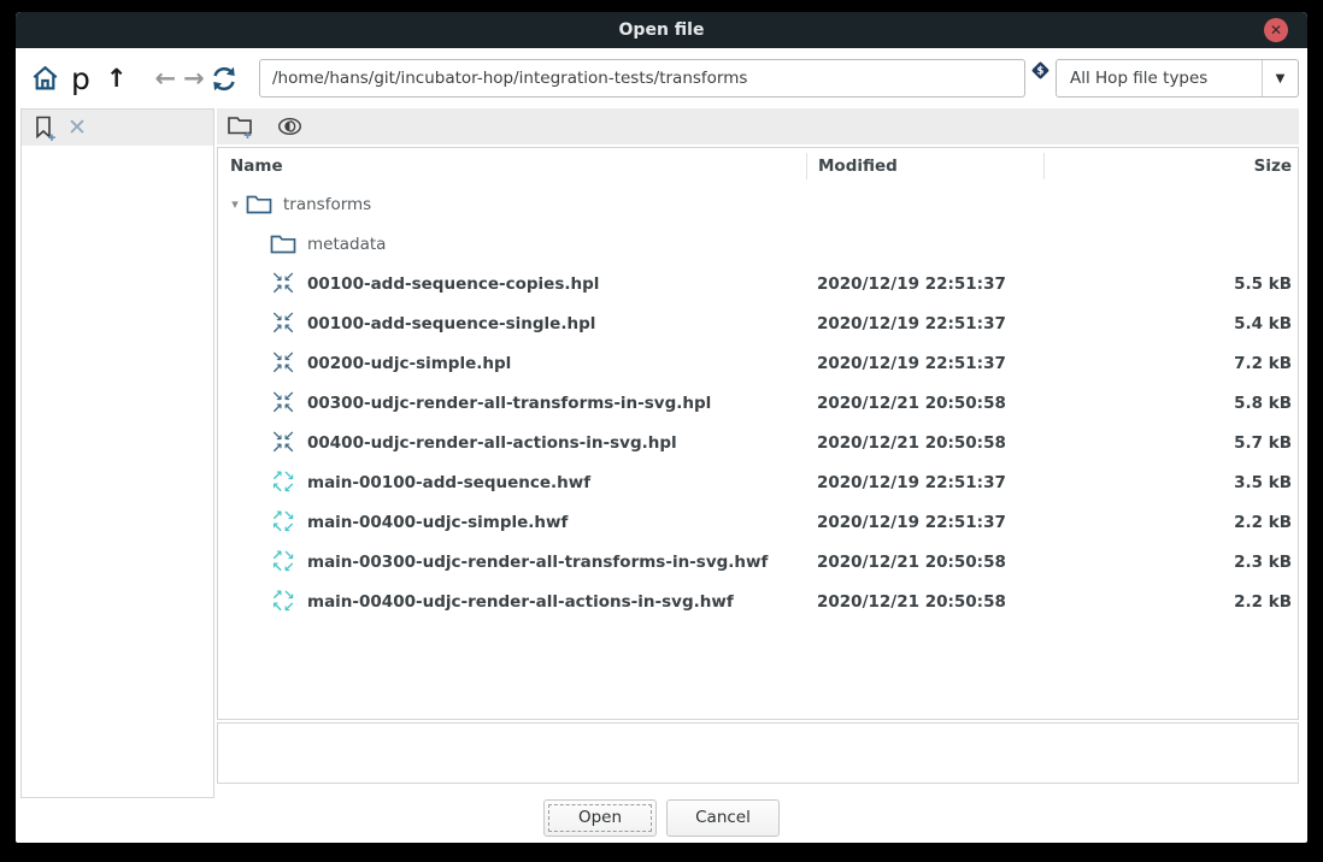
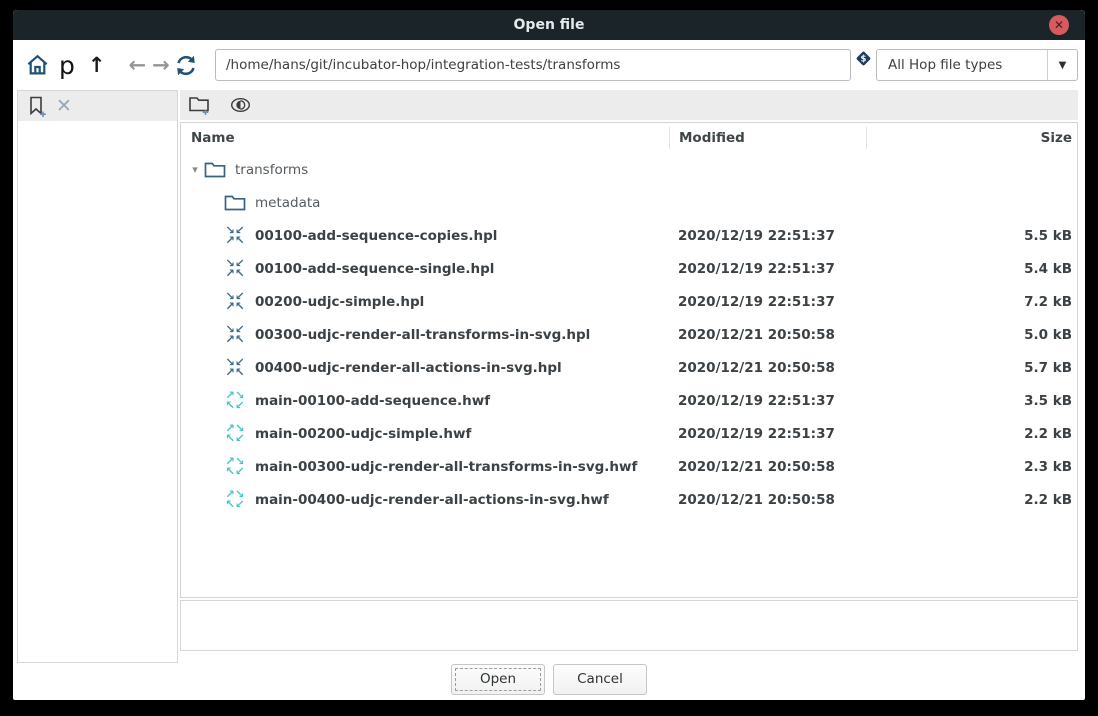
  Open file
  ✕
  p
  ↑
  ←
  →
  /home/hans/git/incubator-hop/integration-tests/transforms
  $
  All Hop file types
  ▼
  ✕
  Name
  Modified
  Size
  ▾
  transforms
  metadata
  ↘↙
  ↗↖
  00100-add-sequence-copies.hpl
  2020/12/19 22:51:37
  5.5 kB
  ↘↙
  ↗↖
  00100-add-sequence-single.hpl
  2020/12/19 22:51:37
  5.4 kB
  ↘↙
  ↗↖
  00200-udjc-simple.hpl
  2020/12/19 22:51:37
  7.2 kB
  ↘↙
  ↗↖
  00300-udjc-render-all-transforms-in-svg.hpl
  2020/12/21 20:50:58
- 5.8 kB
+ 5.0 kB
  ↘↙
  ↗↖
  00400-udjc-render-all-actions-in-svg.hpl
  2020/12/21 20:50:58
  5.7 kB
  ↗↘
  ↖↙
  main-00100-add-sequence.hwf
  2020/12/19 22:51:37
  3.5 kB
  ↗↘
  ↖↙
- main-00400-udjc-simple.hwf
+ main-00200-udjc-simple.hwf
  2020/12/19 22:51:37
  2.2 kB
  ↗↘
  ↖↙
  main-00300-udjc-render-all-transforms-in-svg.hwf
  2020/12/21 20:50:58
  2.3 kB
  ↗↘
  ↖↙
  main-00400-udjc-render-all-actions-in-svg.hwf
  2020/12/21 20:50:58
  2.2 kB
  Open
  Cancel
